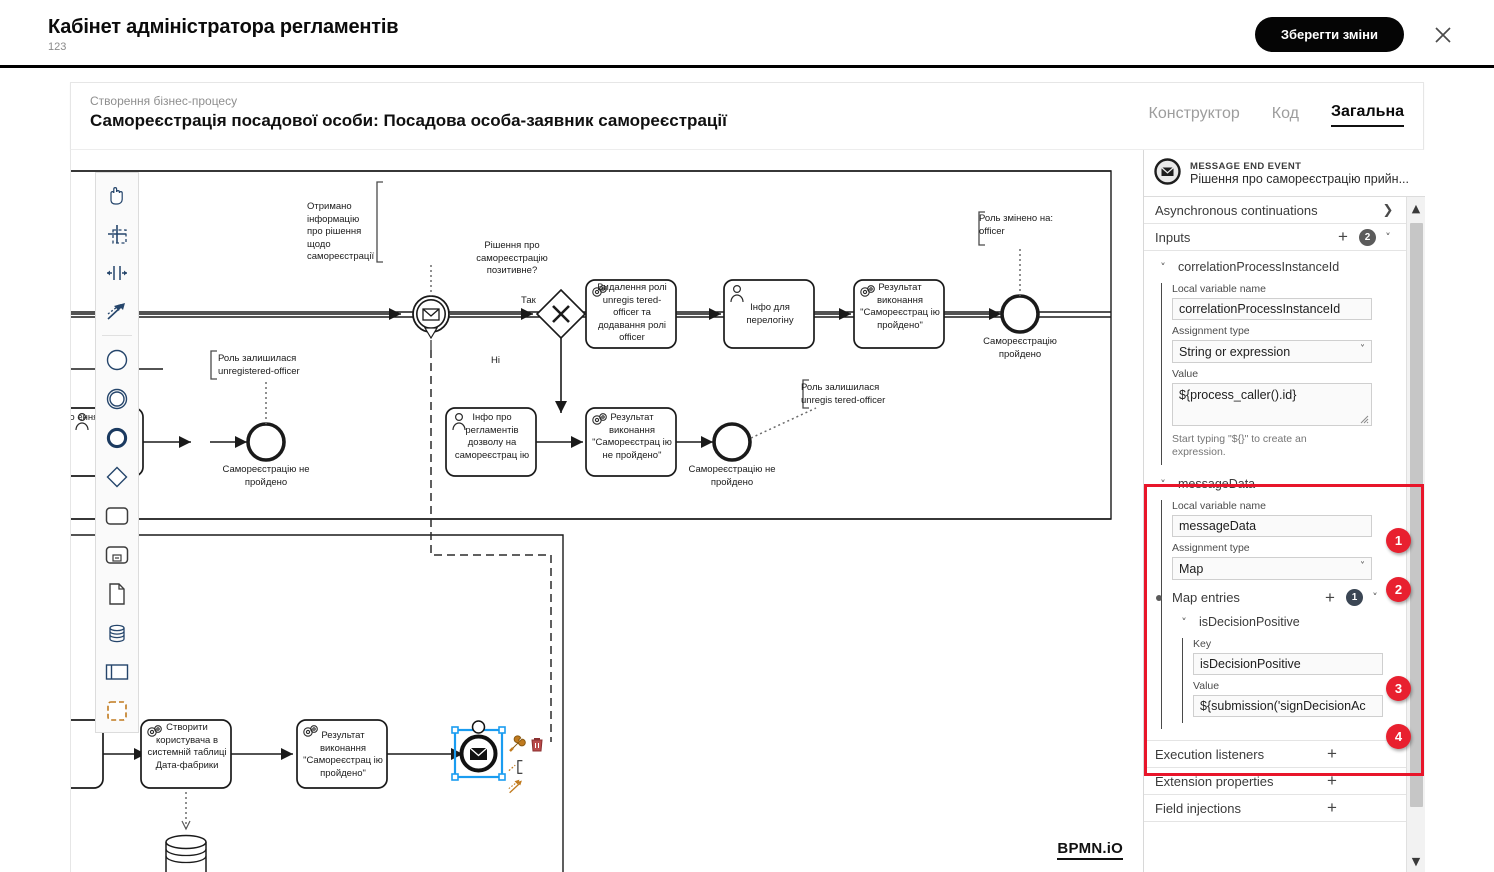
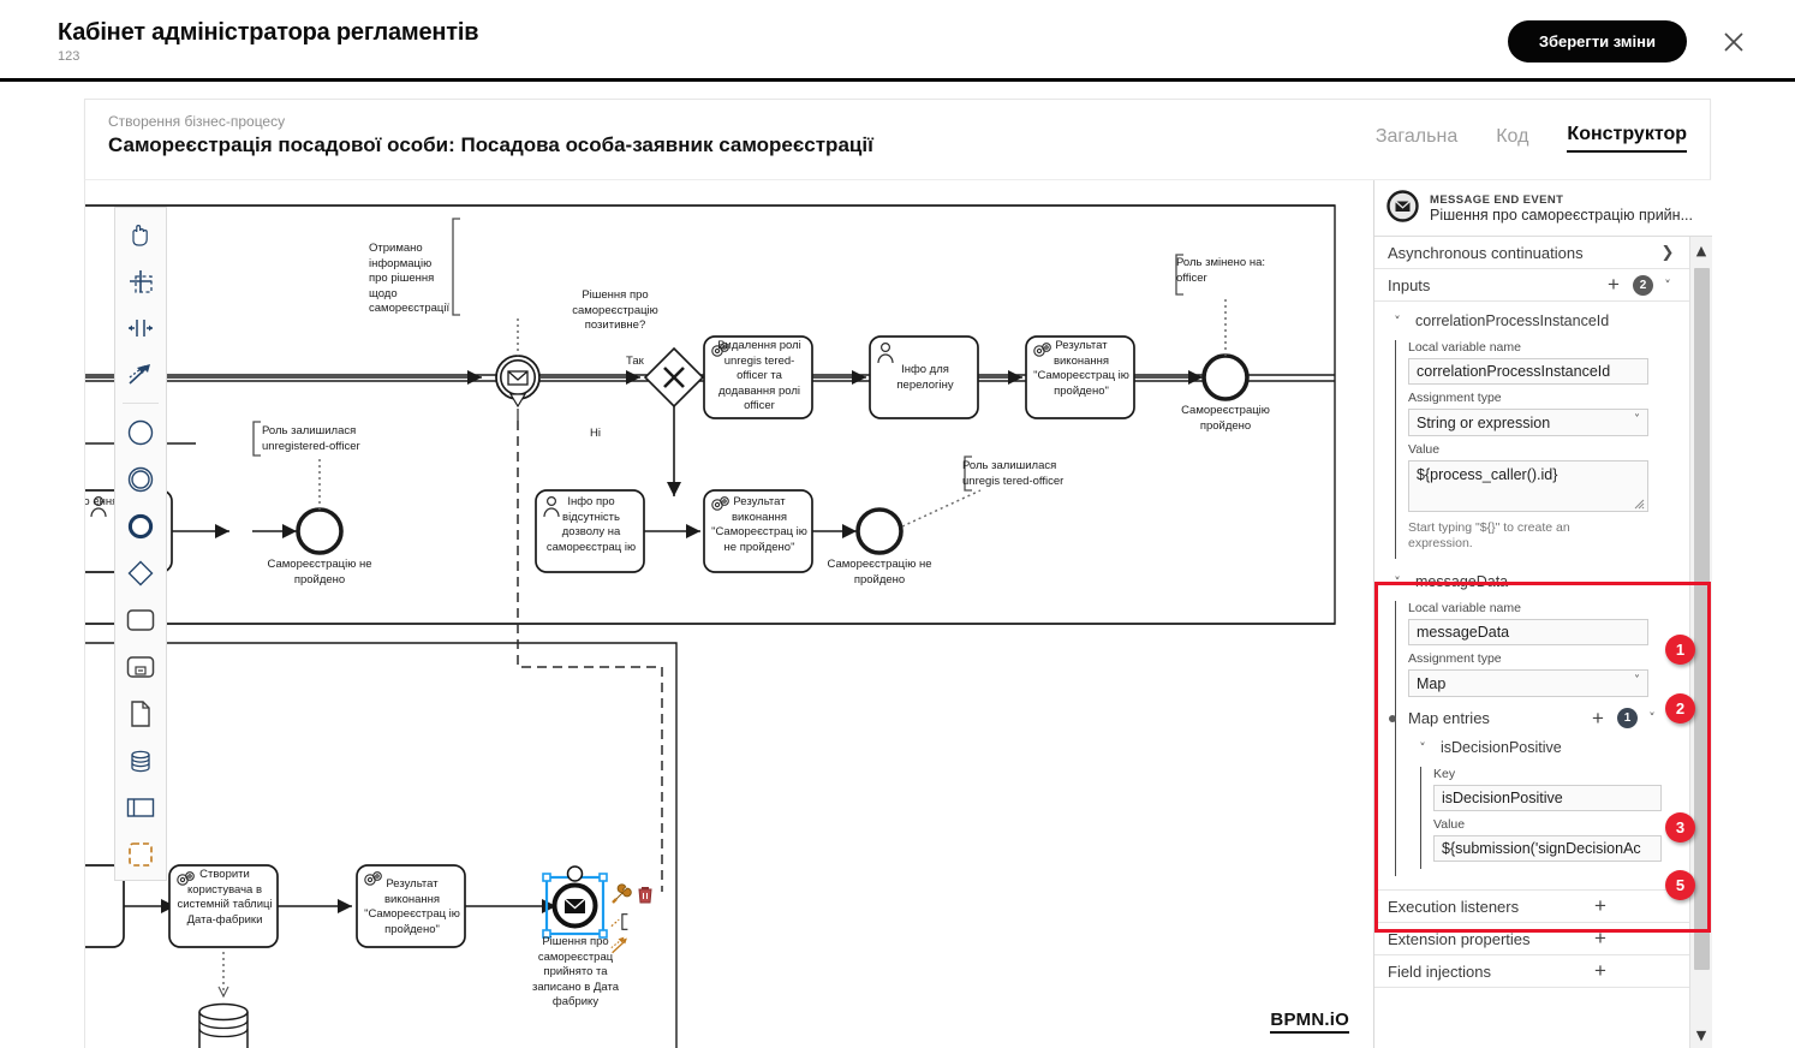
  Кабінет адміністратора регламентів
  123
  Зберегти зміни
  Створення бізнес-процесу
  Самореєстрація посадової особи: Посадова особа-заявник самореєстрації
- Конструктор
+ Загальна
  Код
- Загальна
+ Конструктор
  Отримано інформацію про рішення щодо самореєстрації
  Рішення про самореєстрацію позитивне?
  Так
  Ні
  далення ролі unregis tered-officer та додавання ролі officer
  Інфо для перелогіну
  Результат виконання "Самореєстрац ію пройдено"
- Інфо про регламентів дозволу на самореєстрац ію
+ Інфо про відсутність дозволу на самореєстрац ію
  Результат виконання "Самореєстрац ію не пройдено"
  Створити користувача в системній таблиці Дата-фабрики
  Результат виконання "Самореєстрац ію пройдено"
  Самореєстрацію пройдено
  Самореєстрацію не пройдено
  Самореєстрацію не пройдено
+ Рішення про самореєстрац прийнято та записано в Дата фабрику
  Роль залишилася unregistered-officer
  Роль залишилася unregis tered-officer
  Роль змінено на: officer
  BPMN.iO
  MESSAGE END EVENT
  Рішення про самореєстрацію прийн...
  Asynchronous continuations
  ❯
  Inputs
  +
  2
  ˅
  ˅
  correlationProcessInstanceId
  Local variable name
  correlationProcessInstanceId
  Assignment type
  String or expression
  ˅
  Value
  ${process_caller().id}
  Start typing "${}" to create an expression.
  ˅
  messageData
  Local variable name
  messageData
  Assignment type
  Map
  ˅
  Map entries
  +
  1
  ˅
  ˅
  isDecisionPositive
  Key
  isDecisionPositive
  Value
  ${submission('signDecisionAc
  Execution listeners
  +
  Extension properties
  +
  Field injections
  +
  ▲
  ▼
  1
  2
  3
- 4
+ 5
